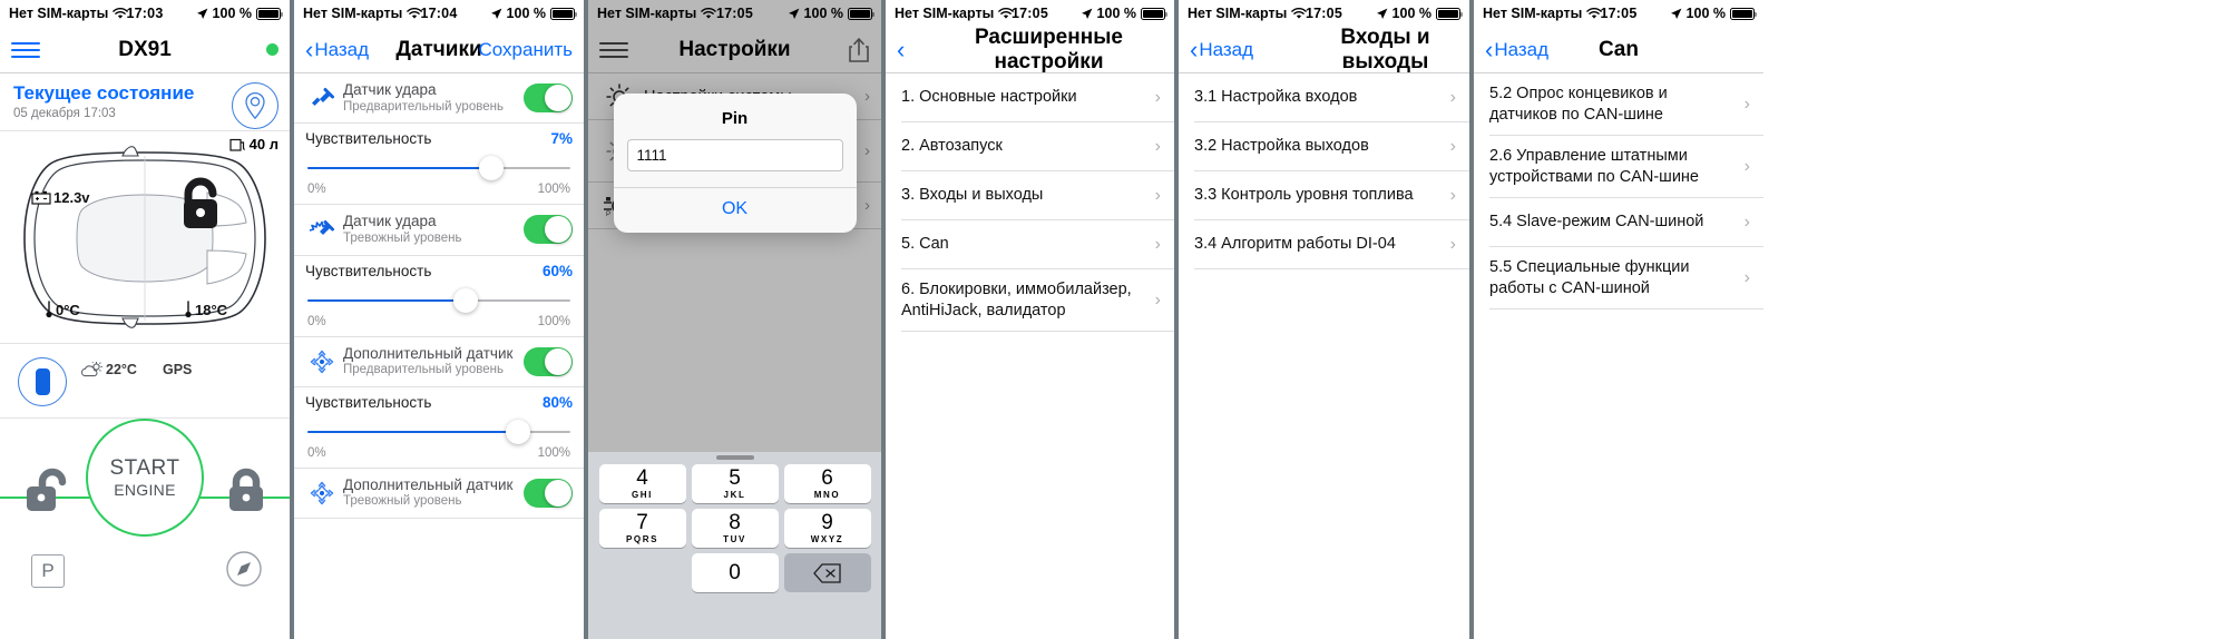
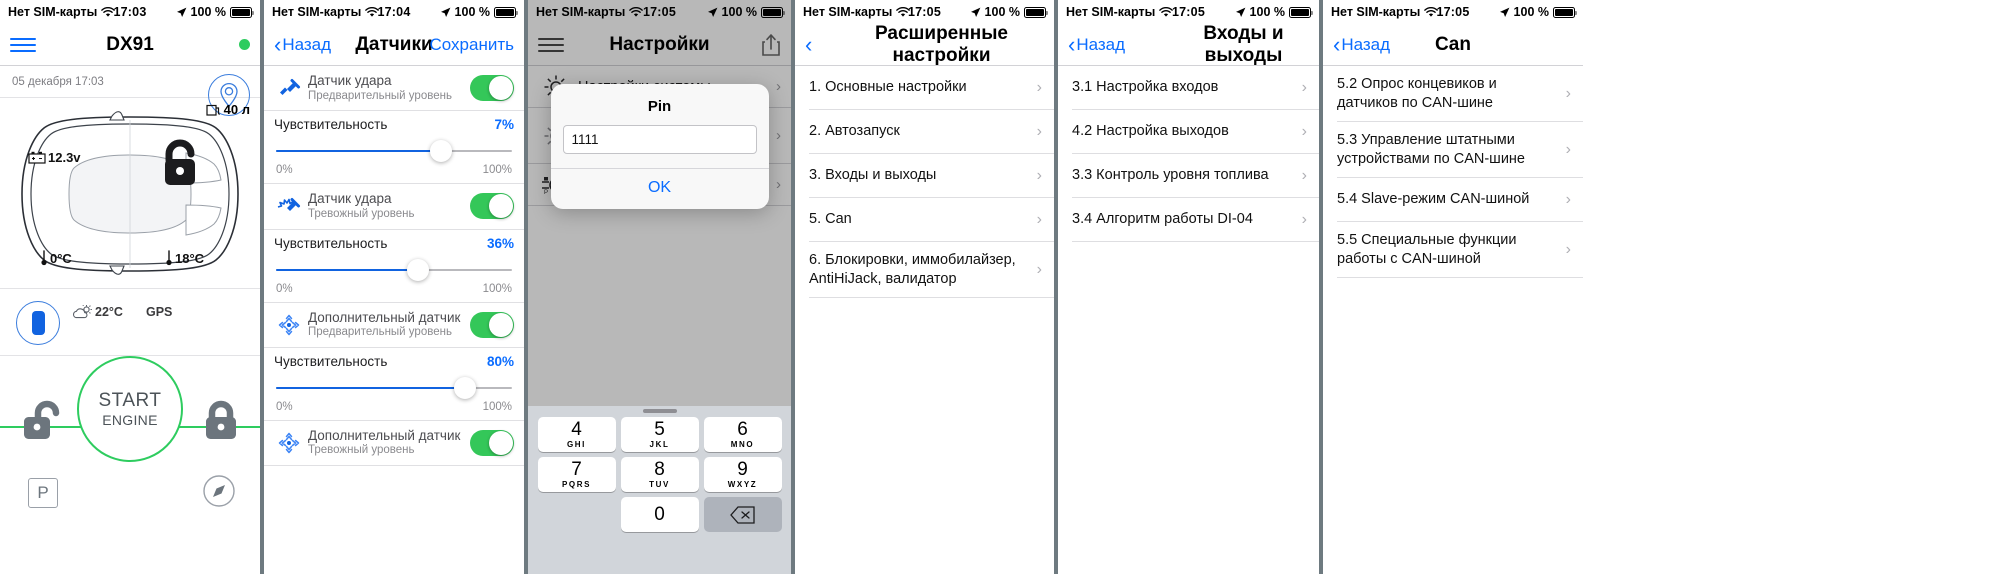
  Нет SIM-карты
  17:03
  100 %
  DX91
- Текущее состояние
  05 декабря 17:03
  40 л
  12.3v
  0°C
  18°C
  22°C
  GPS
  START
  ENGINE
  P
  Нет SIM-карты
  17:04
  100 %
  ‹
  Назад
  Датчики
  Сохранить
  Датчик удара
  Предварительный уровень
  Чувствительность
  7%
  0%
  100%
  Датчик удара
  Тревожный уровень
  Чувствительность
- 60%
+ 36%
  0%
  100%
  Дополнительный датчик
  Предварительный уровень
  Чувствительность
  80%
  0%
  100%
  Дополнительный датчик
  Тревожный уровень
  Нет SIM-карты
  17:05
  100 %
  Настройки
  ›
  ›
  ›
  Pin
  1111
  OK
  4
  GHI
  5
  JKL
  6
  MNO
  7
  PQRS
  8
  TUV
  9
  WXYZ
  0
  Нет SIM-карты
  17:05
  100 %
  ‹
  Расширенные настройки
  1. Основные настройки
  ›
  2. Автозапуск
  ›
  3. Входы и выходы
  ›
  5. Can
  ›
  6. Блокировки, иммобилайзер, AntiHiJack, валидатор
  ›
  Нет SIM-карты
  17:05
  100 %
  ‹
  Назад
  Входы и выходы
  3.1 Настройка входов
  ›
- 3.2 Настройка выходов
+ 4.2 Настройка выходов
  ›
  3.3 Контроль уровня топлива
  ›
  3.4 Алгоритм работы DI-04
  ›
  Нет SIM-карты
  17:05
  100 %
  ‹
  Назад
  Can
  5.2 Опрос концевиков и датчиков по CAN-шине
  ›
- 2.6 Управление штатными устройствами по CAN-шине
+ 5.3 Управление штатными устройствами по CAN-шине
  ›
  5.4 Slave-режим CAN-шиной
  ›
  5.5 Специальные функции работы с CAN-шиной
  ›
